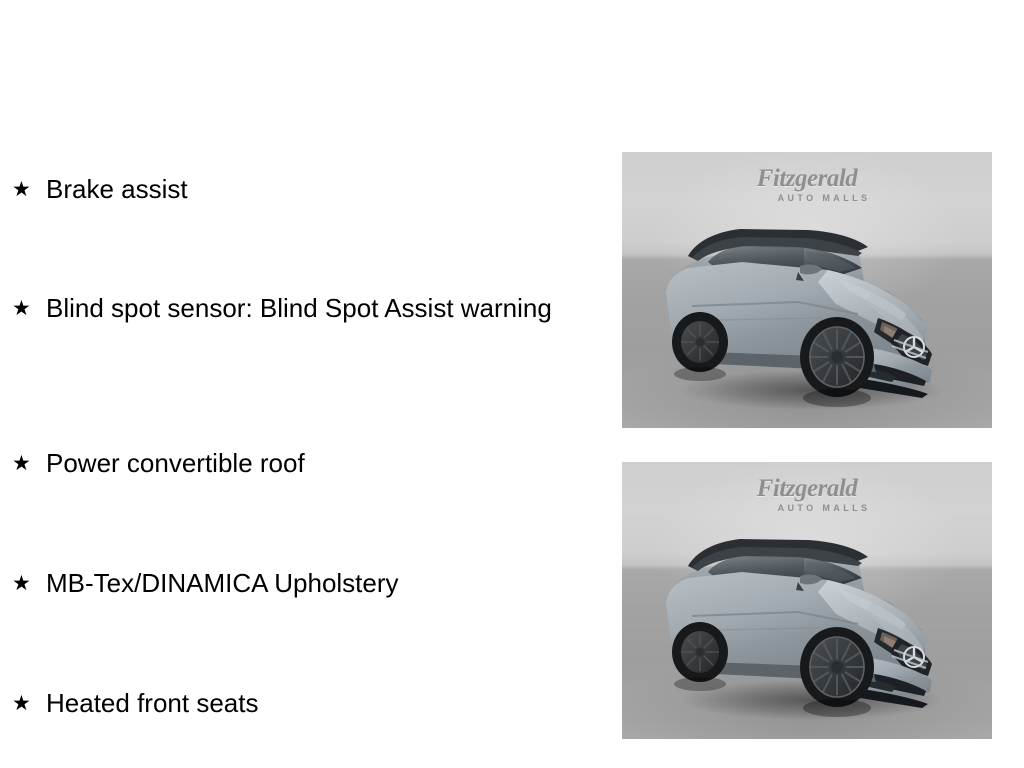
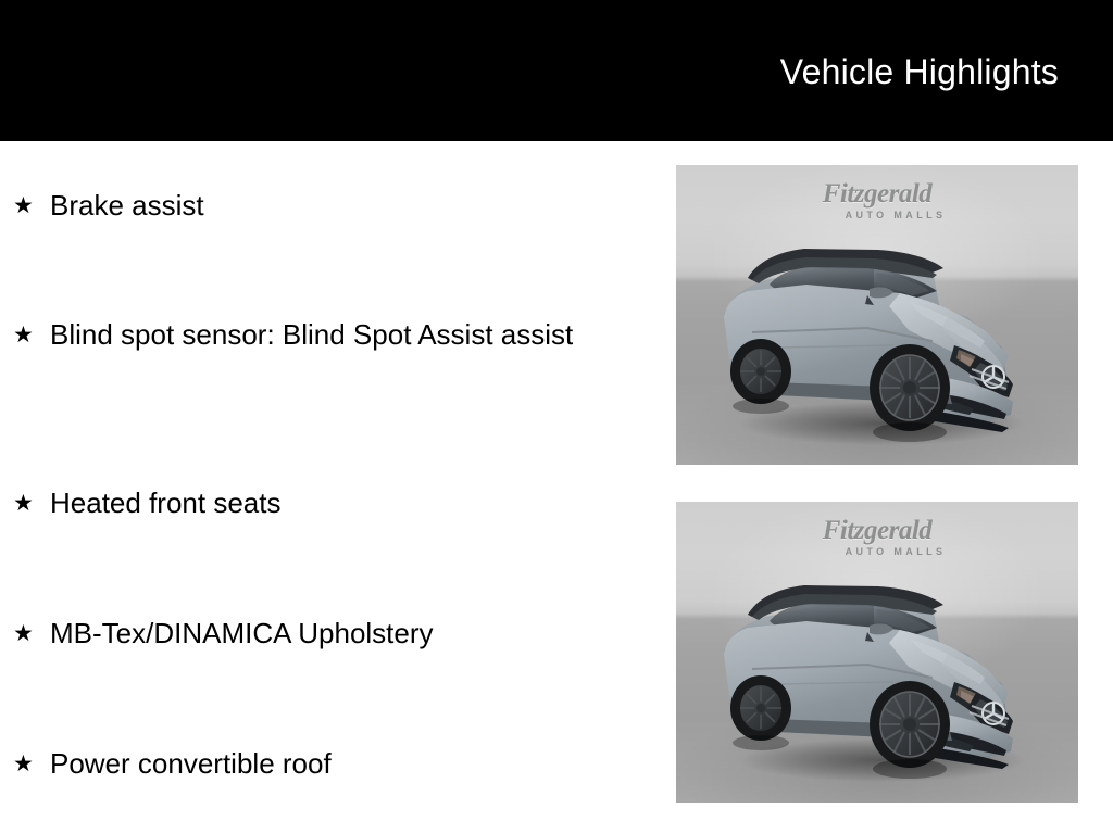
+ Vehicle Highlights
  ★
  Brake assist
  ★
- Blind spot sensor: Blind Spot Assist warning
+ Blind spot sensor: Blind Spot Assist assist
  ★
- Power convertible roof
+ Heated front seats
  ★
  MB-Tex/DINAMICA Upholstery
  ★
- Heated front seats
+ Power convertible roof
  Fitzgerald
  AUTO MALLS
  Fitzgerald
  AUTO MALLS
